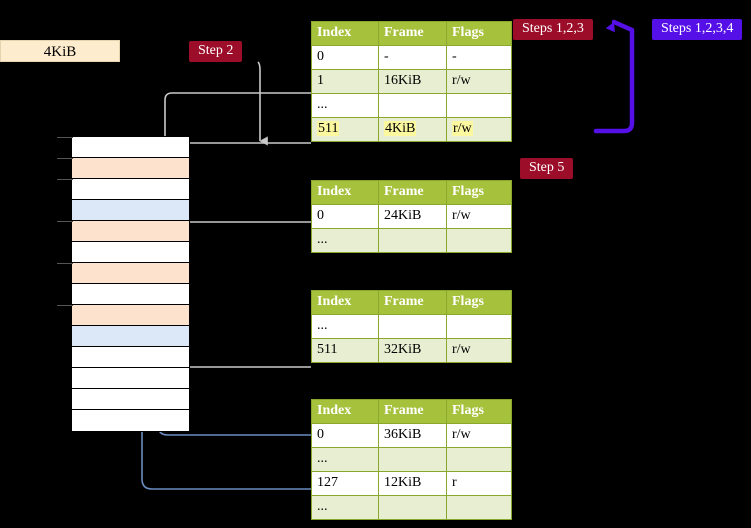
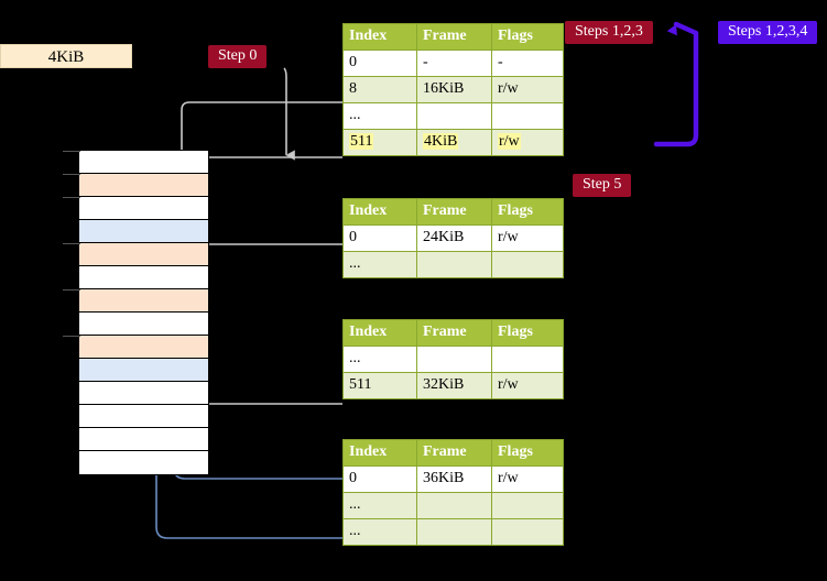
  4KiB
- Step 2
+ Step 0
  Step 5
  Steps 1,2,3
  Steps 1,2,3,4
  Index	Frame	Flags
  0	-	-
- 1	16KiB	r/w
+ 8	16KiB	r/w
  ...
  511	4KiB	r/w
  Index	Frame	Flags
  0	24KiB	r/w
  ...
  Index	Frame	Flags
  ...
  511	32KiB	r/w
  Index	Frame	Flags
  0	36KiB	r/w
  ...
- 127	12KiB	r
  ...
